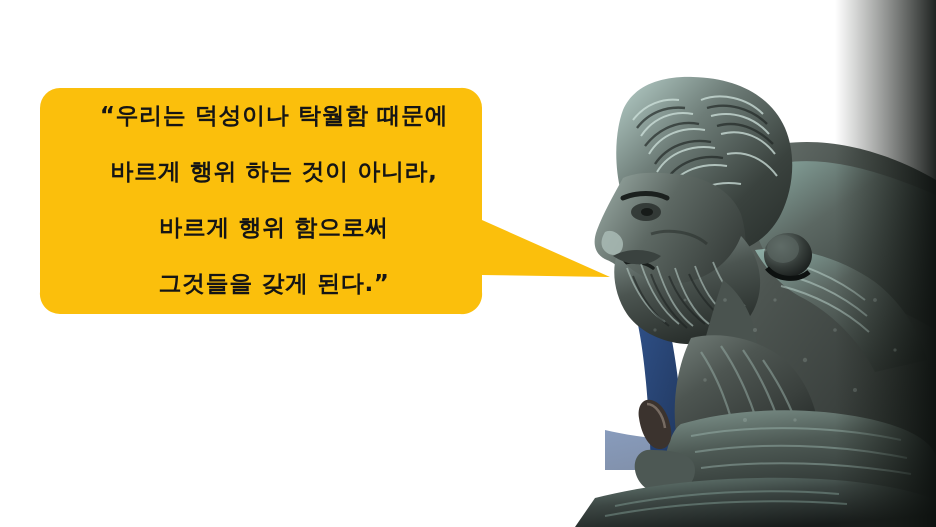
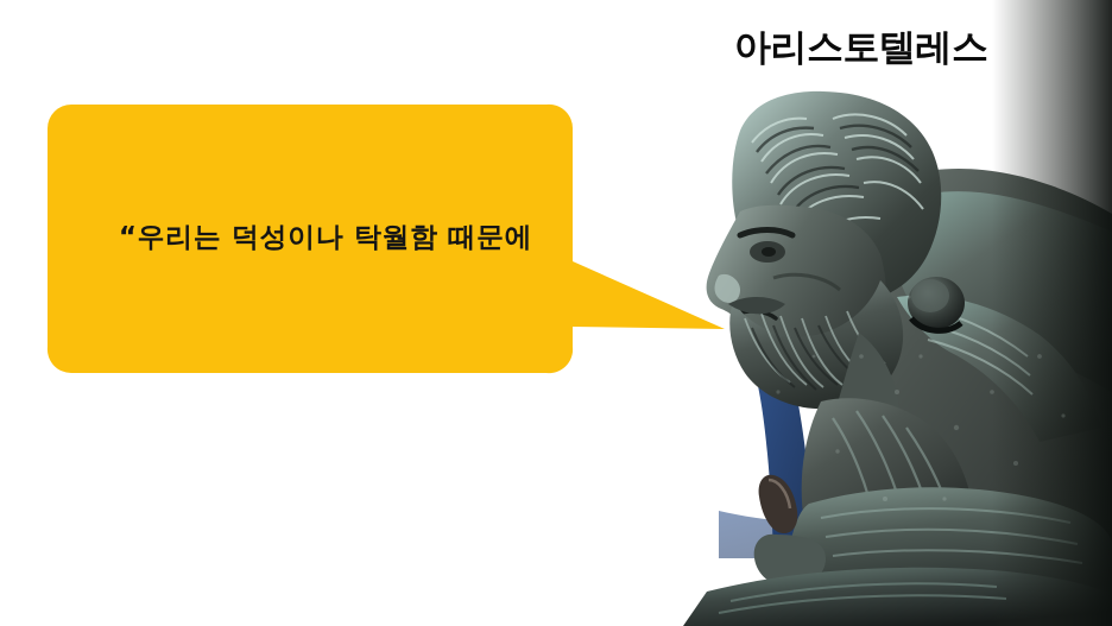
+ 아리스토텔레스
  “우리는 덕성이나 탁월함 때문에
- 바르게 행위 하는 것이 아니라,
- 바르게 행위 함으로써
- 그것들을 갖게 된다.”
